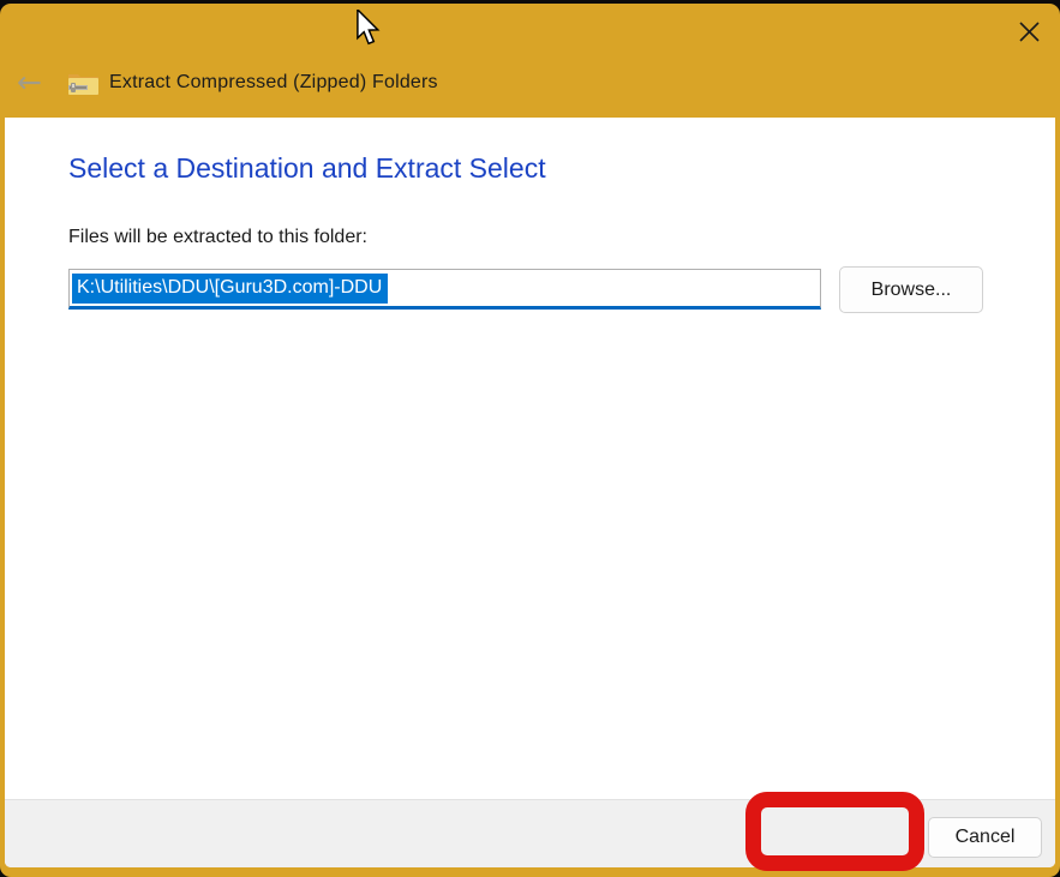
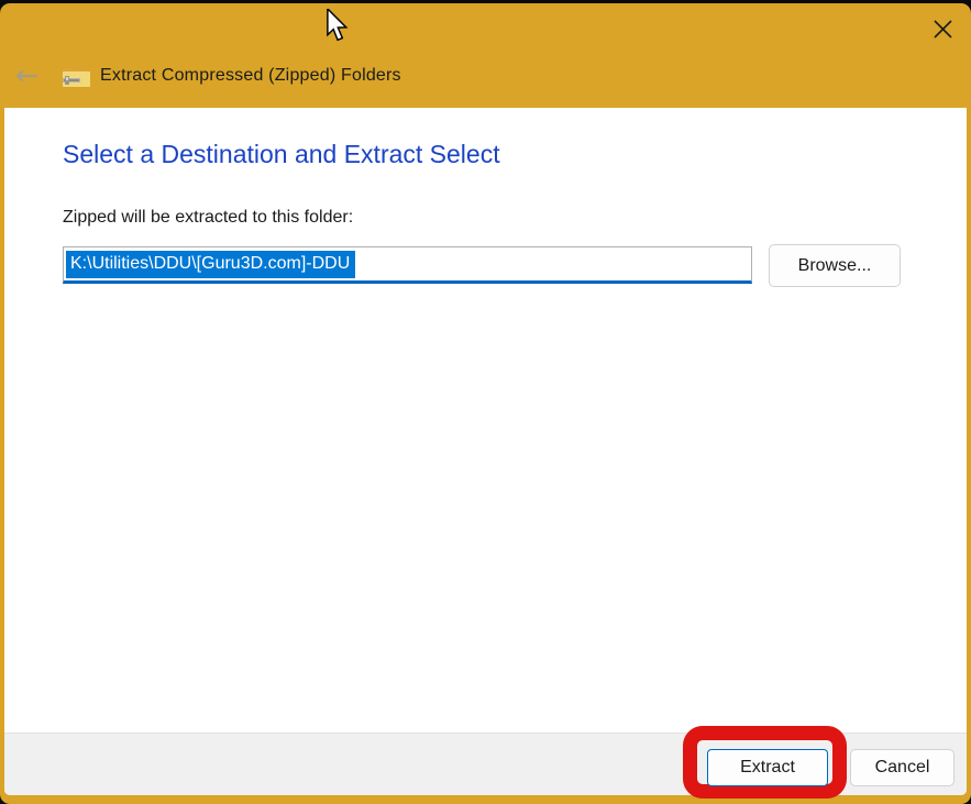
  ←
  Extract Compressed (Zipped) Folders
  Select a Destination and Extract Select
- Files will be extracted to this folder:
+ Zipped will be extracted to this folder:
  K:\Utilities\DDU\[Guru3D.com]-DDU
  Browse...
+ Extract
  Cancel
